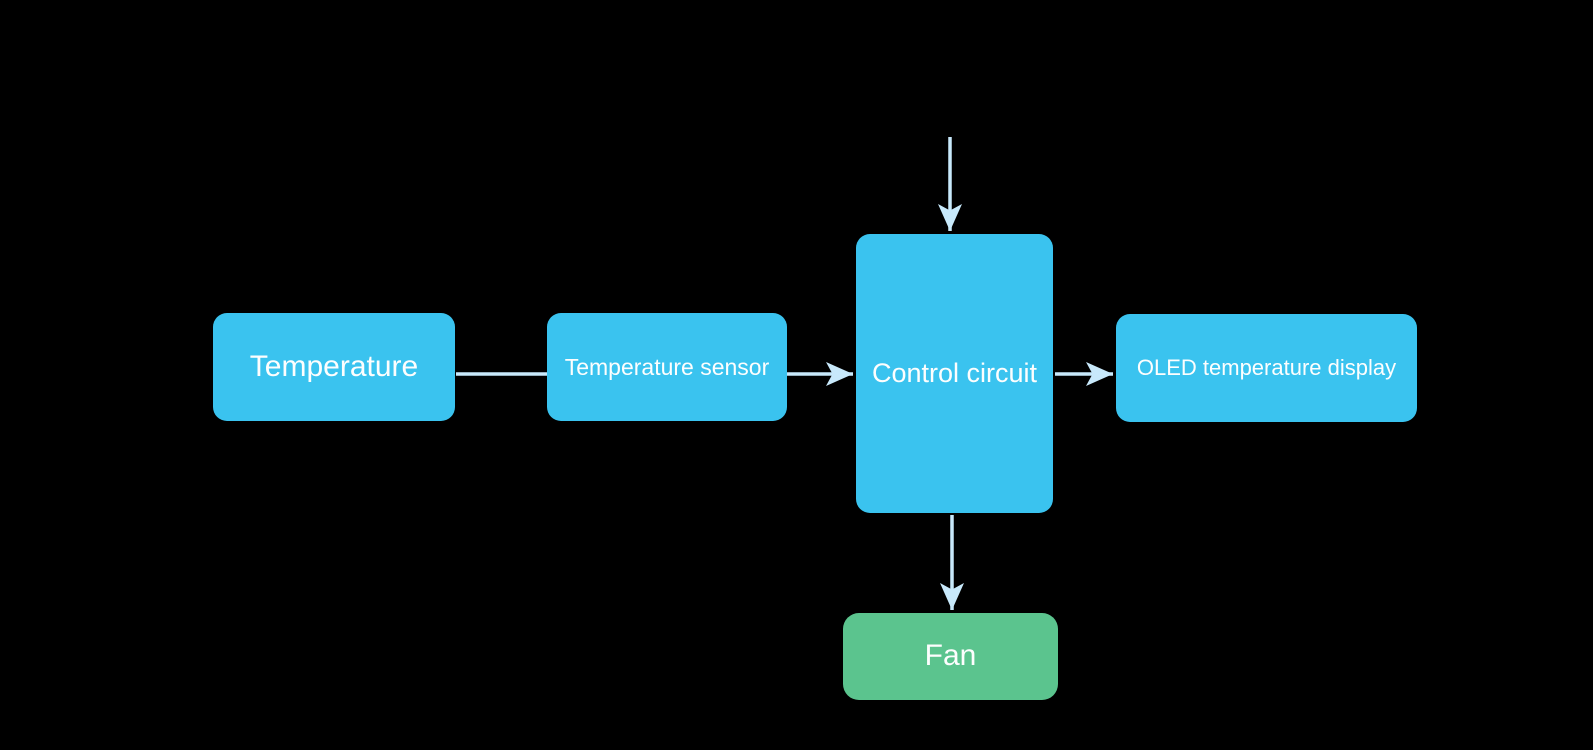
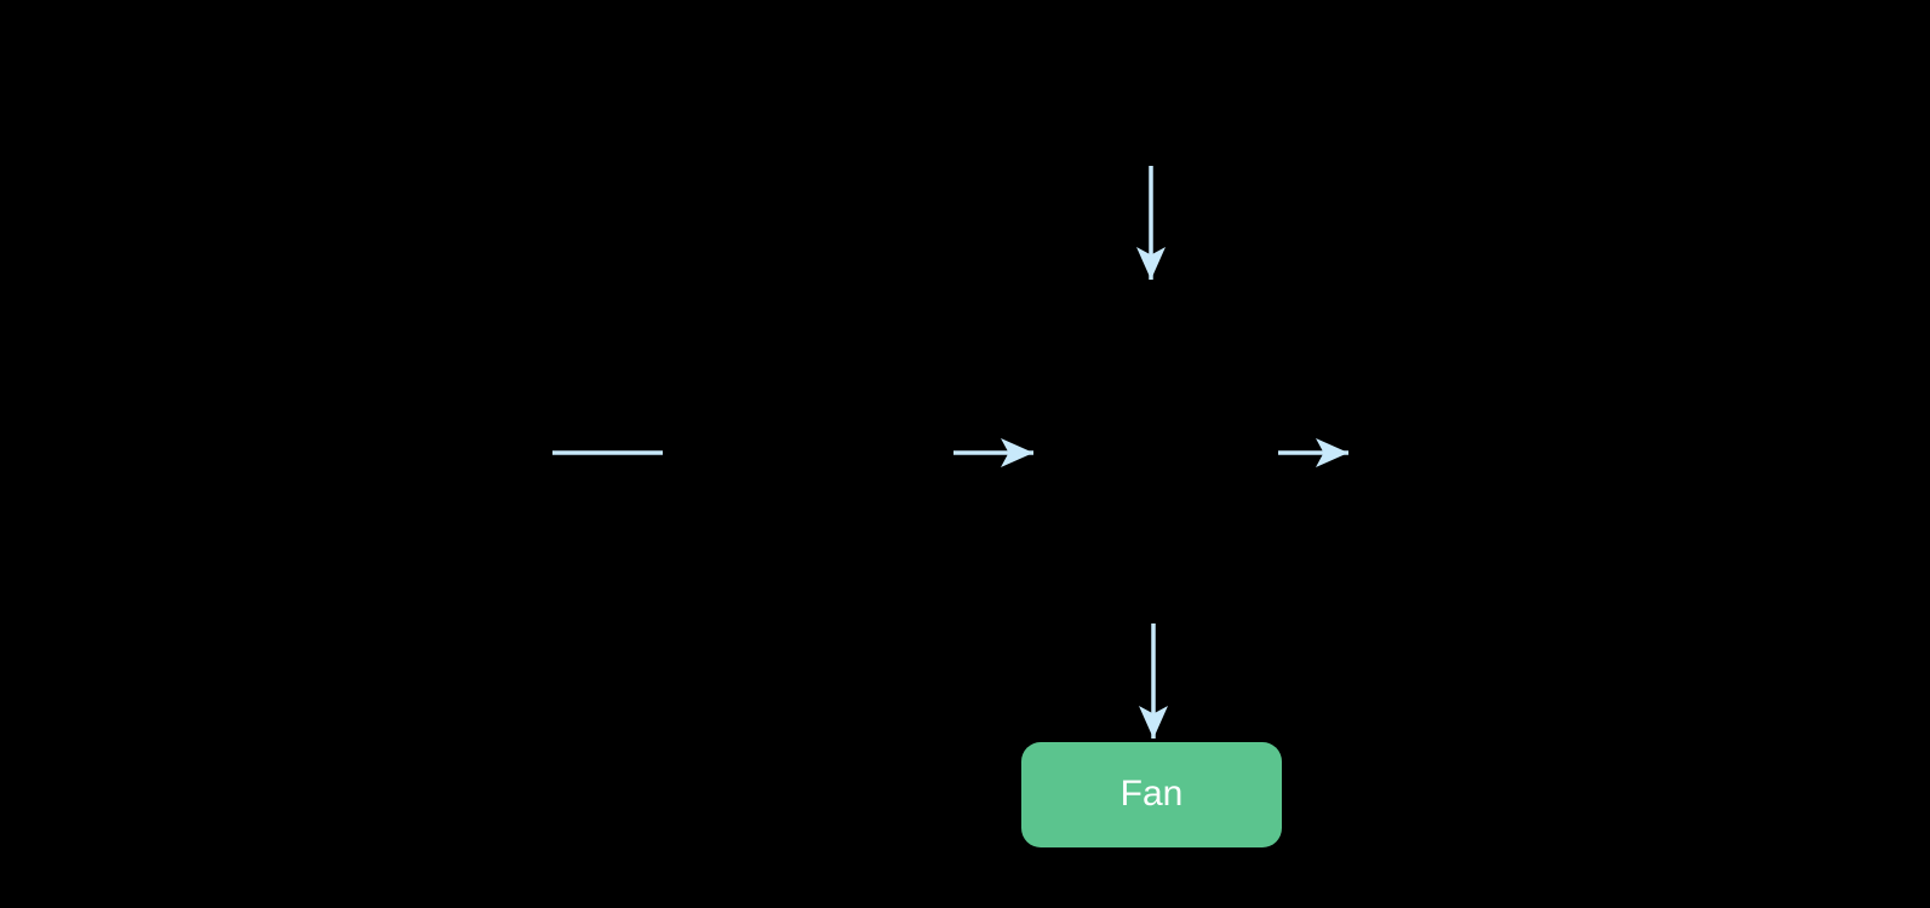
- Temperature
- Temperature sensor
- Control circuit
- OLED temperature display
  Fan
